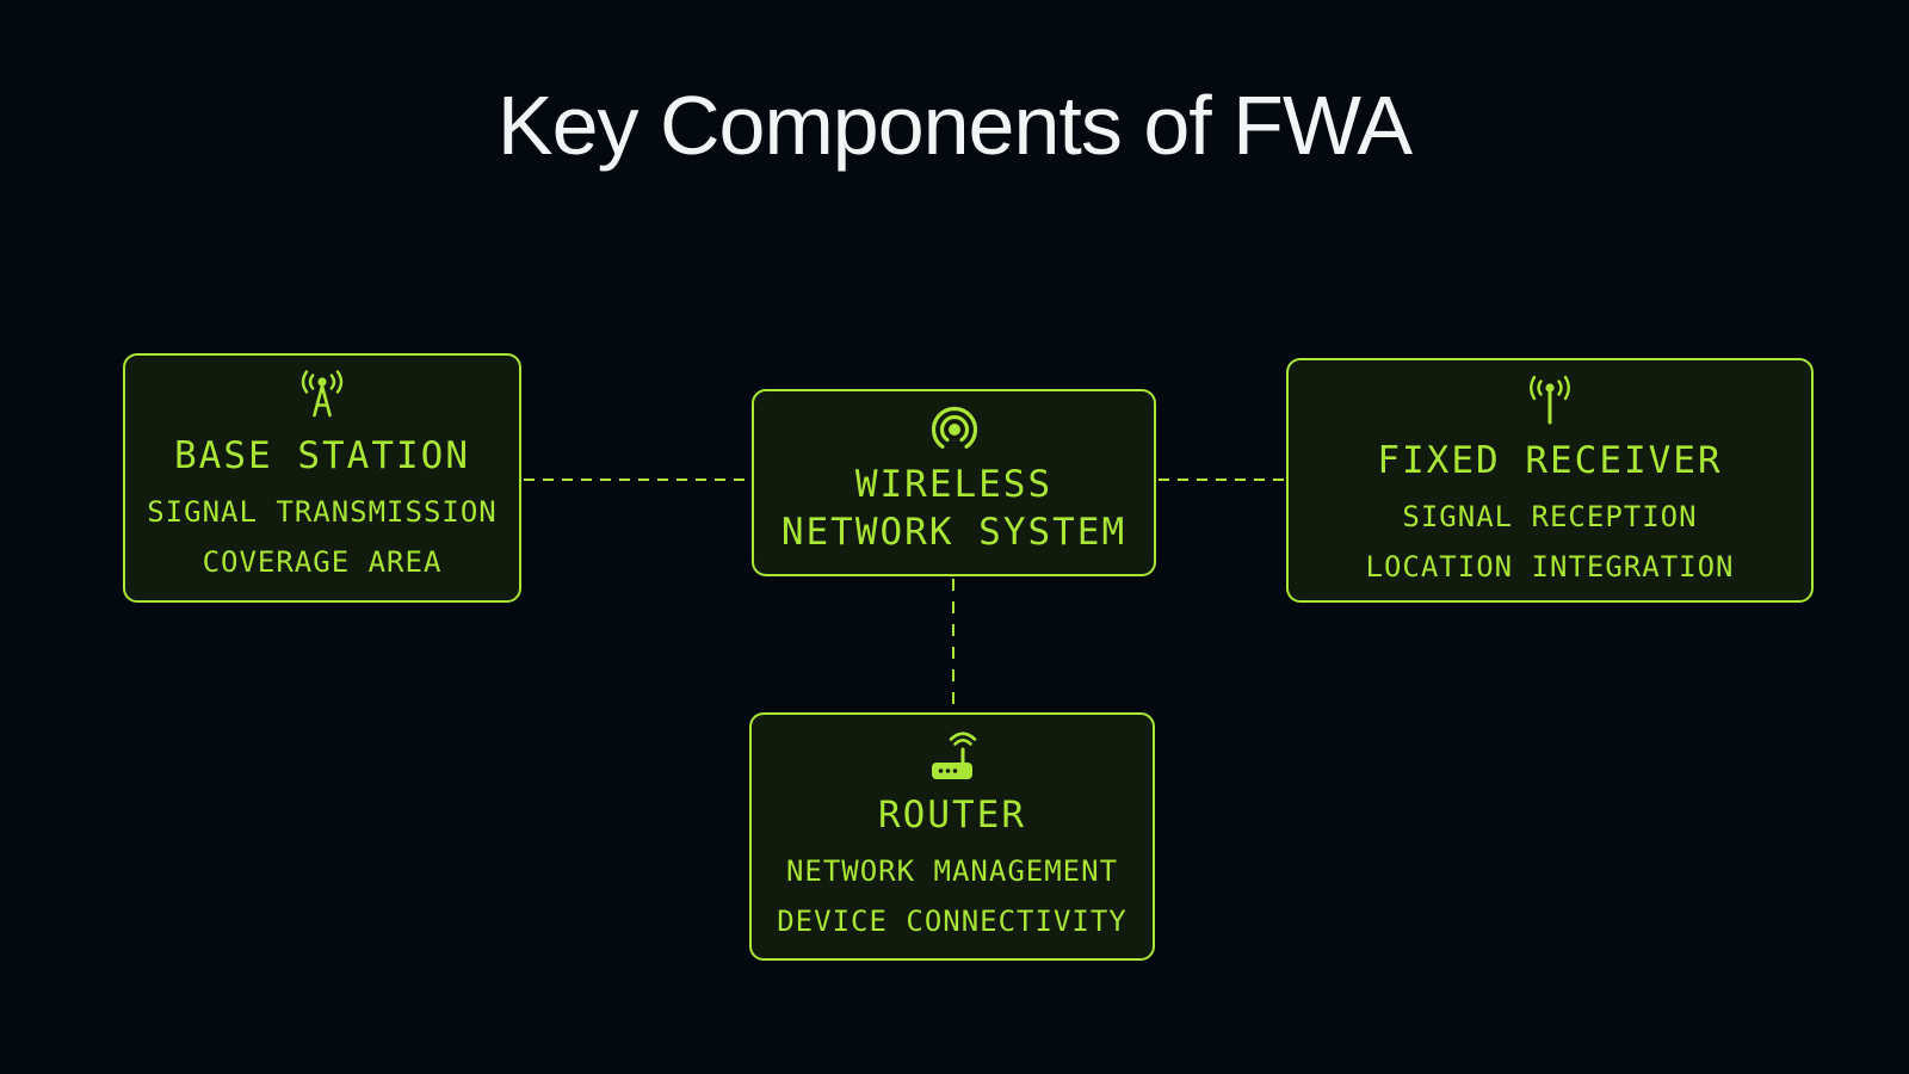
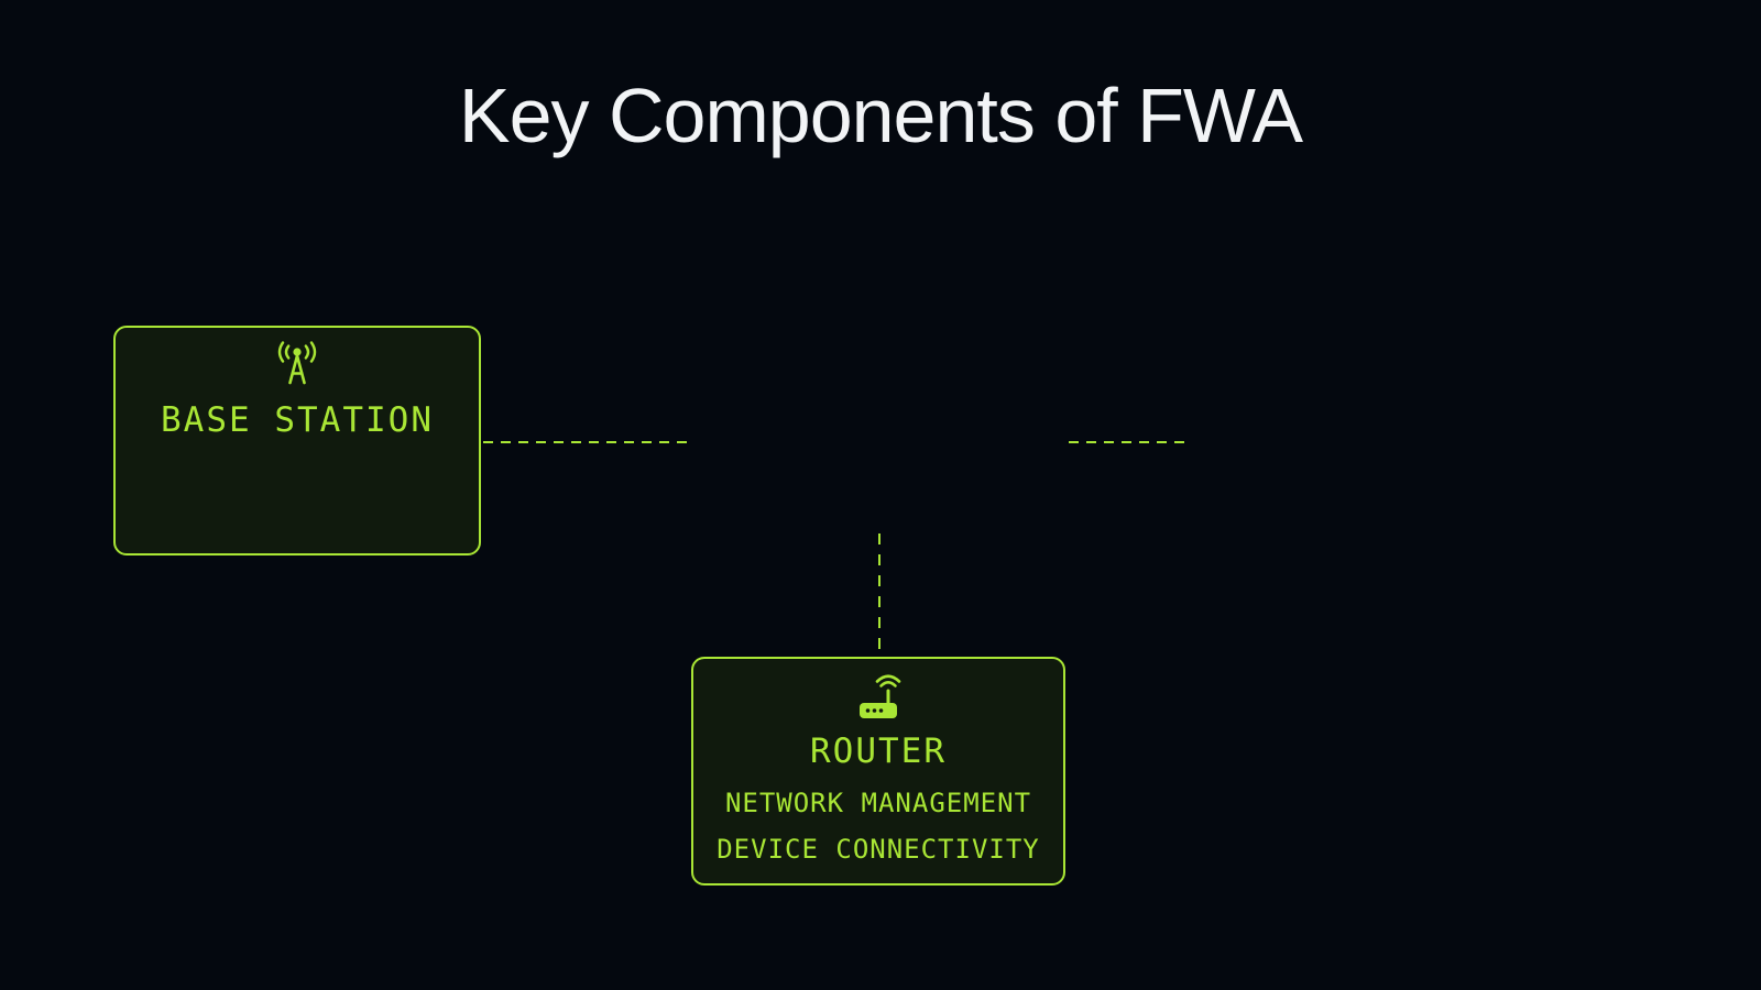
  Key Components of FWA
  BASE STATION
- SIGNAL TRANSMISSION
- COVERAGE AREA
- WIRELESS
- NETWORK SYSTEM
- FIXED RECEIVER
- SIGNAL RECEPTION
- LOCATION INTEGRATION
  ROUTER
  NETWORK MANAGEMENT
  DEVICE CONNECTIVITY
